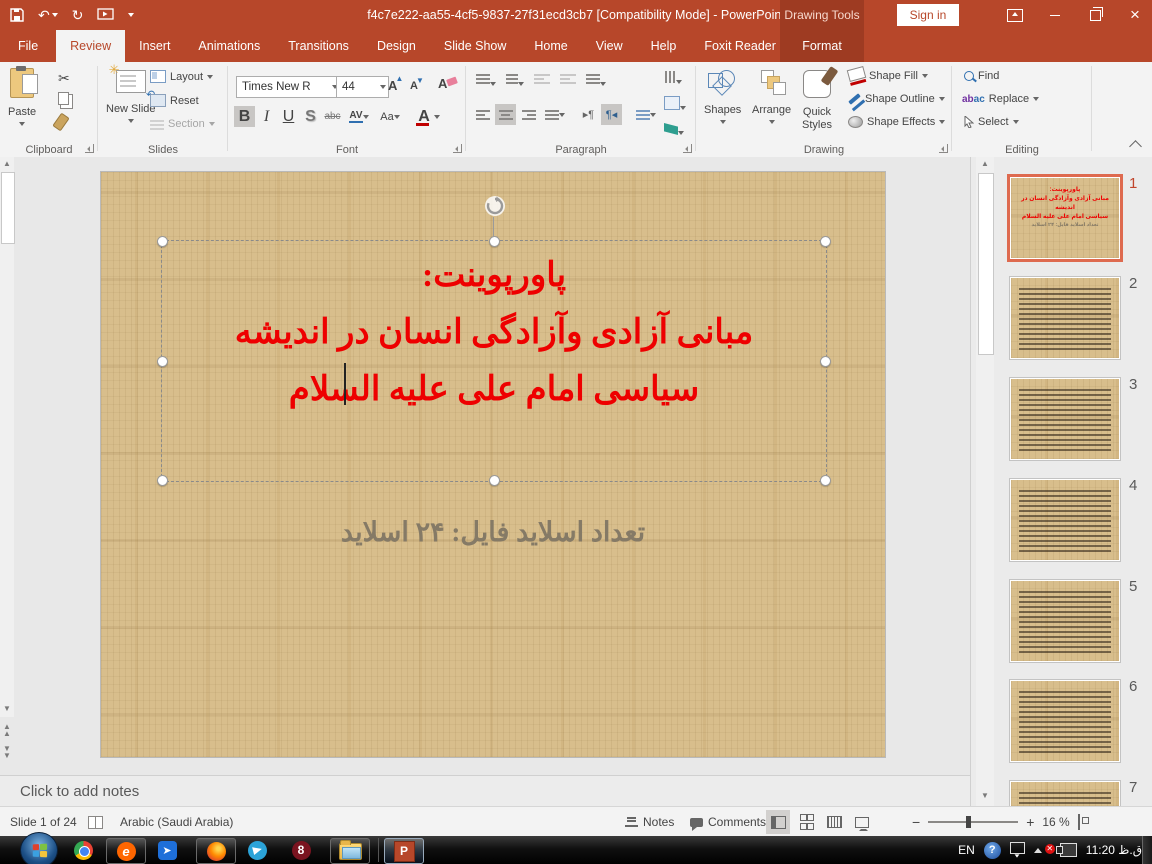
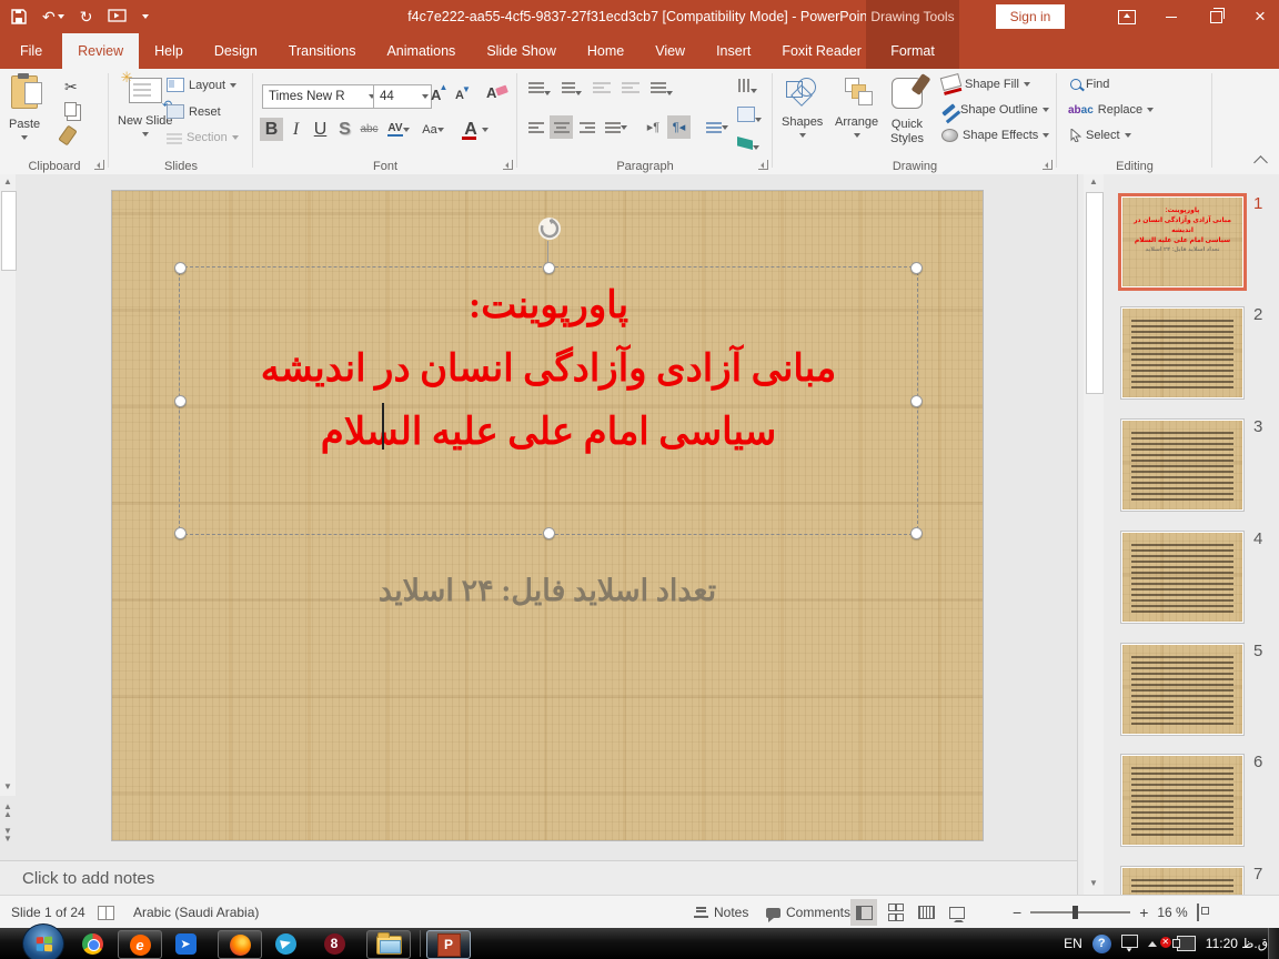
  ↶
  ↻
  f4c7e222-aa55-4cf5-9837-27f31ecd3cb7 [Compatibility Mode] - PowerPoin
  Drawing Tools
  Format
  Sign in
  ×
  File
  Review
- Insert
+ Help
- Animations
+ Design
  Transitions
- Design
+ Animations
  Slide Show
  Home
  View
- Help
+ Insert
  Foxit Reader
  Paste
  ✂
  Clipboard
  ✳
  New Slide
  Layout
  Reset
  Section
  Slides
  Times New R
  44
  A
  ▲
  A
  ▼
  A
  B
  I
  U
  S
  abc
  AV
  Aa
  A
  Font
  ▸¶
  ¶◂
  Paragraph
  Shapes
  Arrange
  Quick
  Styles
  Shape Fill
  Shape Outline
  Shape Effects
  Drawing
  Find
  abac
  Replace
  Select
  Editing
  ▲
  ▼
  ▲
  ▲
  ▼
  ▼
  پاورپوینت:
  مبانی آزادی وآزادگی انسان در اندیشه
  سیاسی امام علی علیه اللام
  تعداد اسلاید فایل: ۲۴ اسلاید
  Click to add notes
  ▲
  ▼
  1
  2
  3
  4
  5
  6
  7
  Slide 1 of 24
  Arabic (Saudi Arabia)
  Notes
  Comments
  −
  +
  16 %
  e
  ➤
  8
  P
  EN
  ?
  ✕
  ق.ظ 11:20
